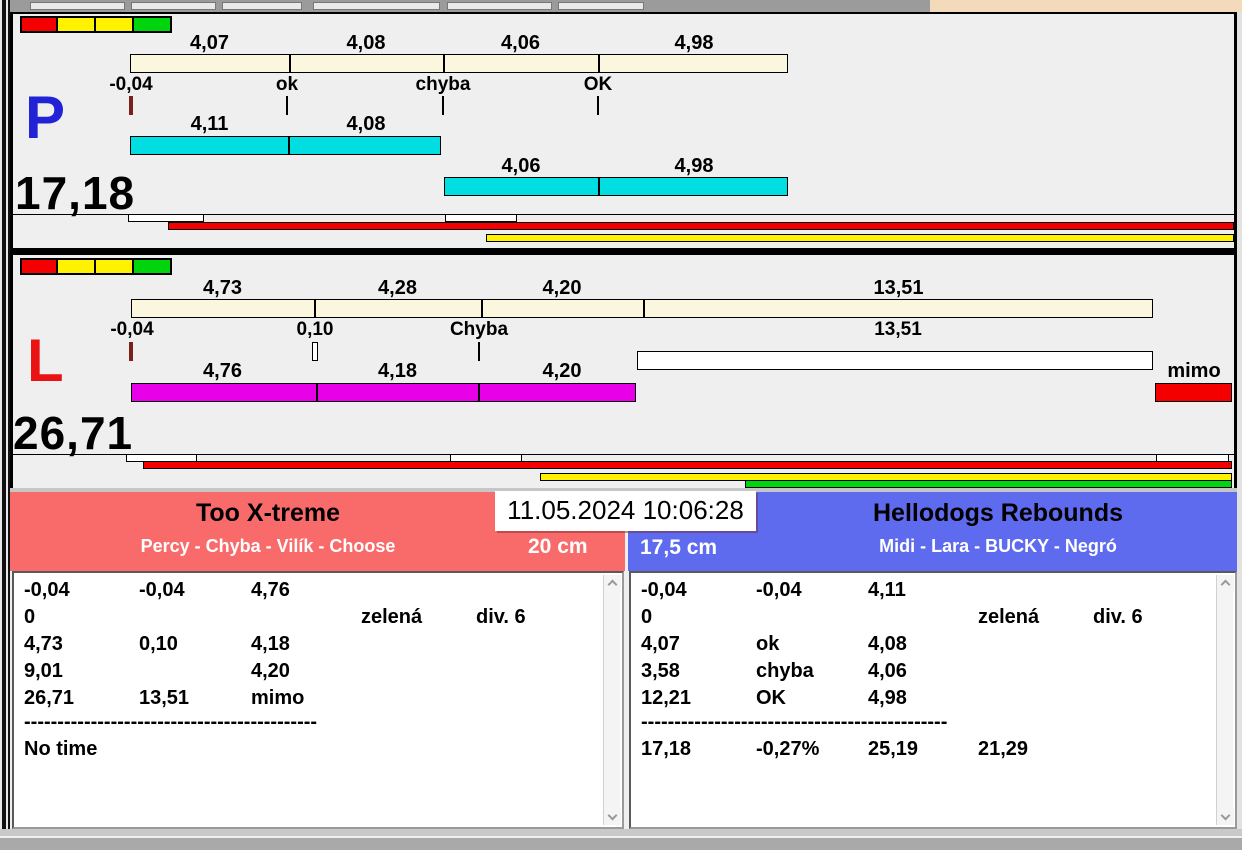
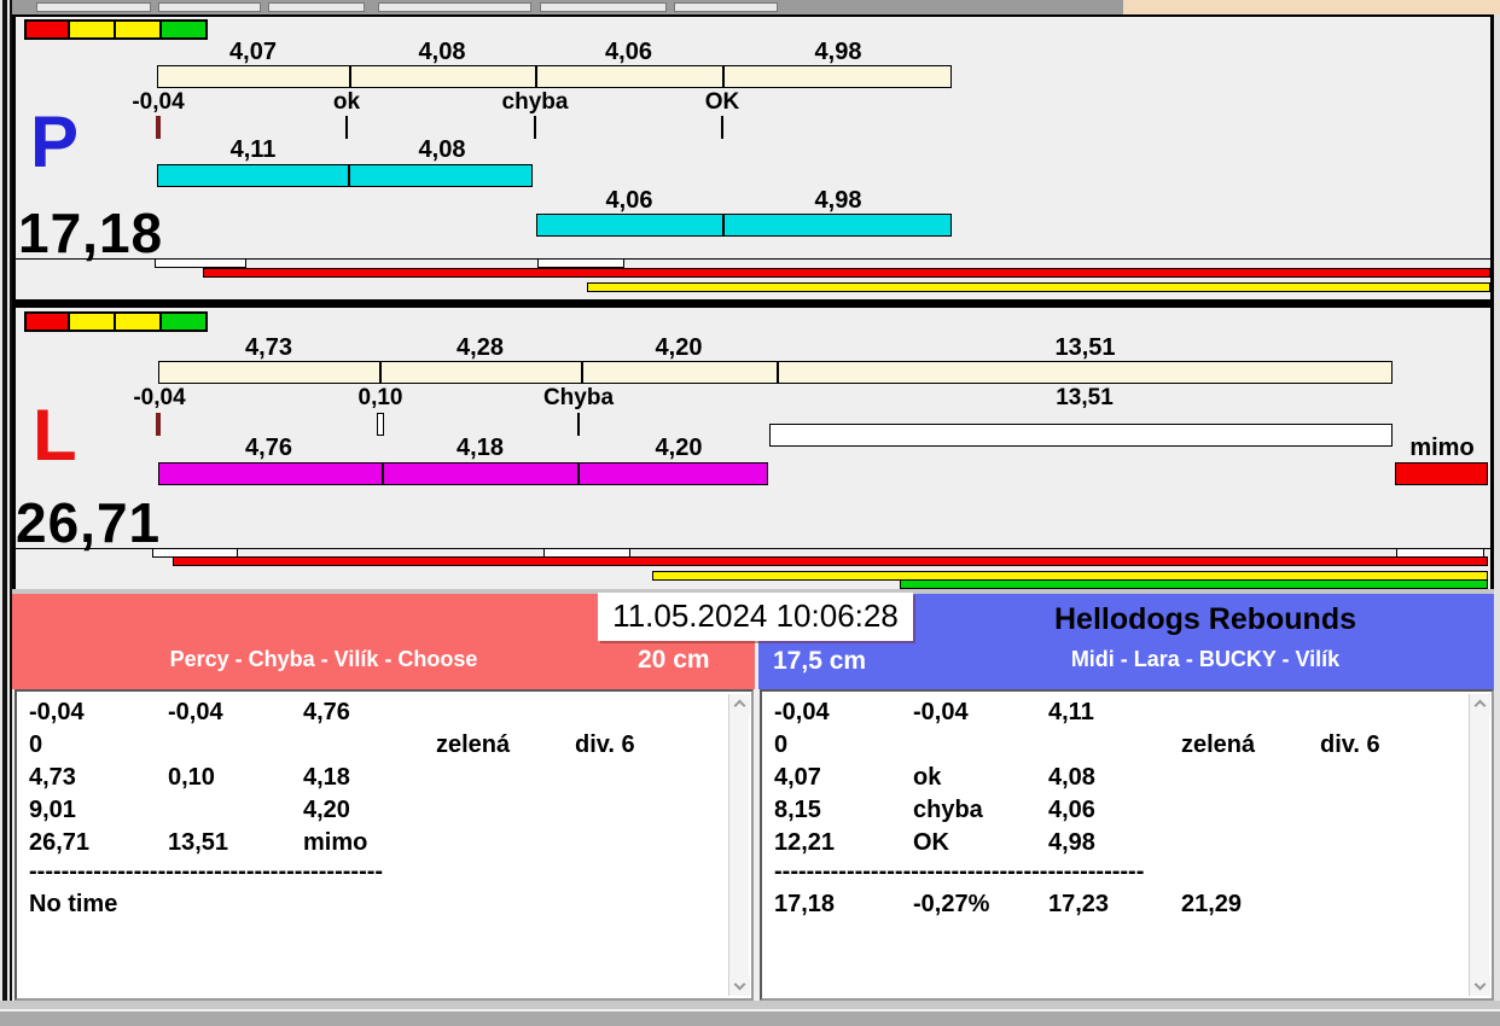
  4,07
  4,08
  4,06
  4,98
  -0,04
  ok
  chyba
  OK
  P
  4,11
  4,08
  4,06
  4,98
  17,18
  4,73
  4,28
  4,20
  13,51
  -0,04
  0,10
  Chyba
  13,51
  L
  4,76
  4,18
  4,20
  mimo
  26,71
- Too X-treme
  Percy - Chyba - Vilík - Choose
  20 cm
  17,5 cm
  Hellodogs Rebounds
- Midi - Lara - BUCKY - Negró
+ Midi - Lara - BUCKY - Vilík
  11.05.2024 10:06:28
  -0,04
  -0,04
  4,76
  0
  zelená
  div. 6
  4,73
  0,10
  4,18
  9,01
  4,20
  26,71
  13,51
  mimo
  --------------------------------------------
  No time
  -0,04
  -0,04
  4,11
  0
  zelená
  div. 6
  4,07
  ok
  4,08
- 3,58
+ 8,15
  chyba
  4,06
  12,21
  OK
  4,98
  ----------------------------------------------
  17,18
  -0,27%
- 25,19
+ 17,23
  21,29
